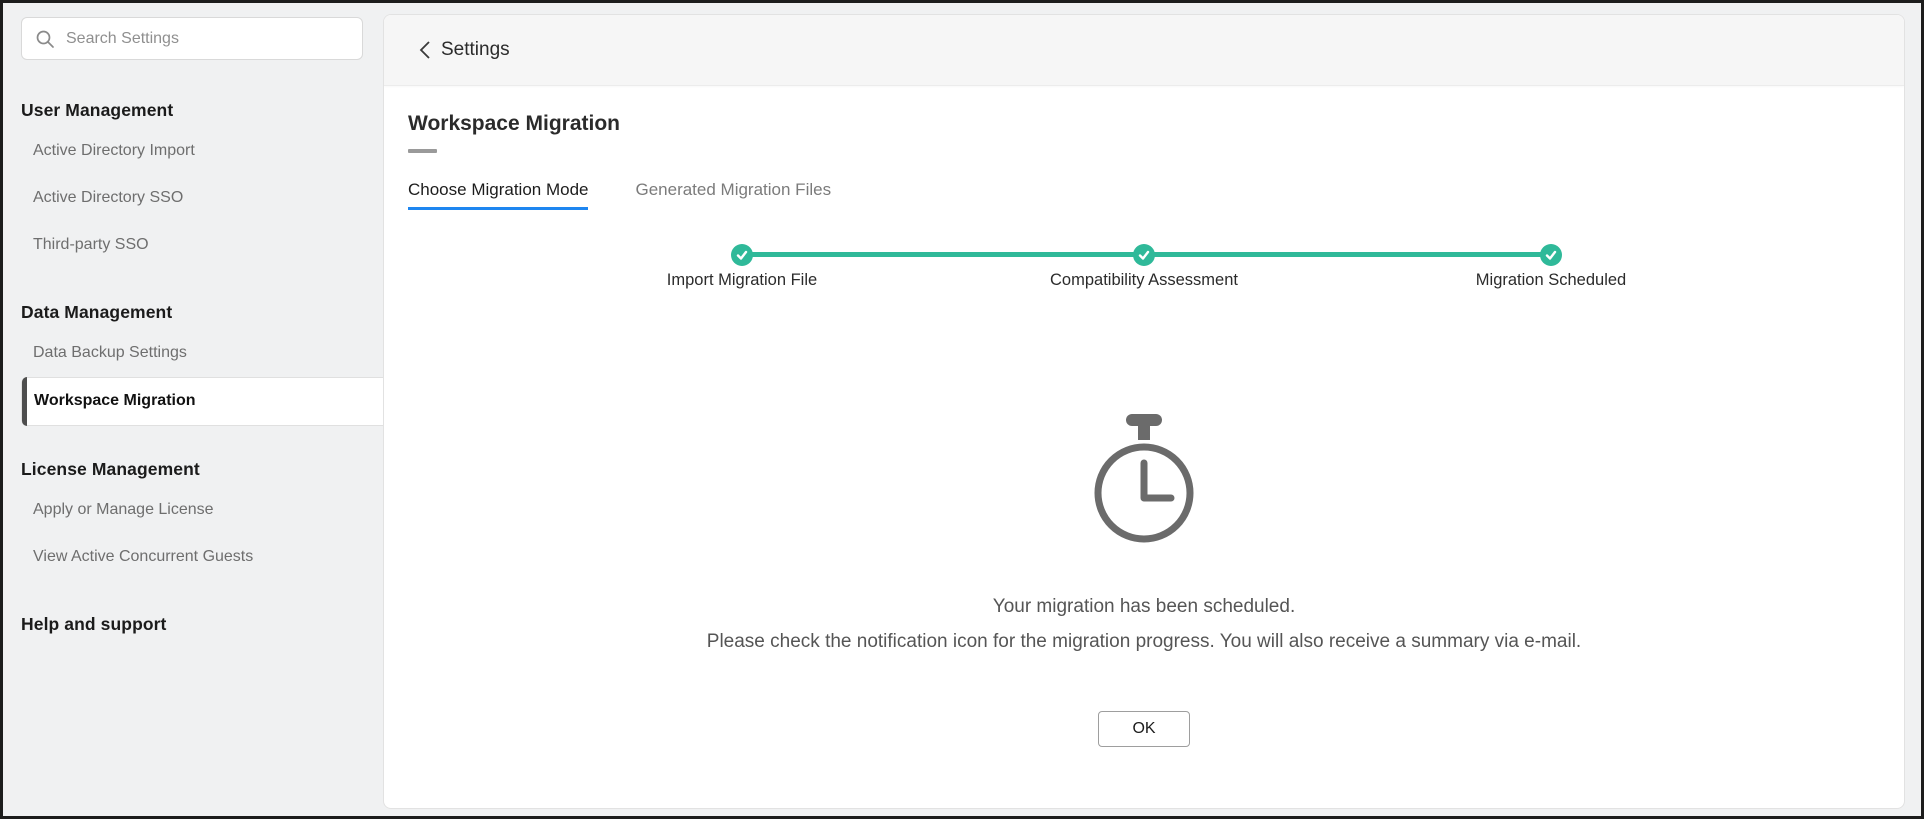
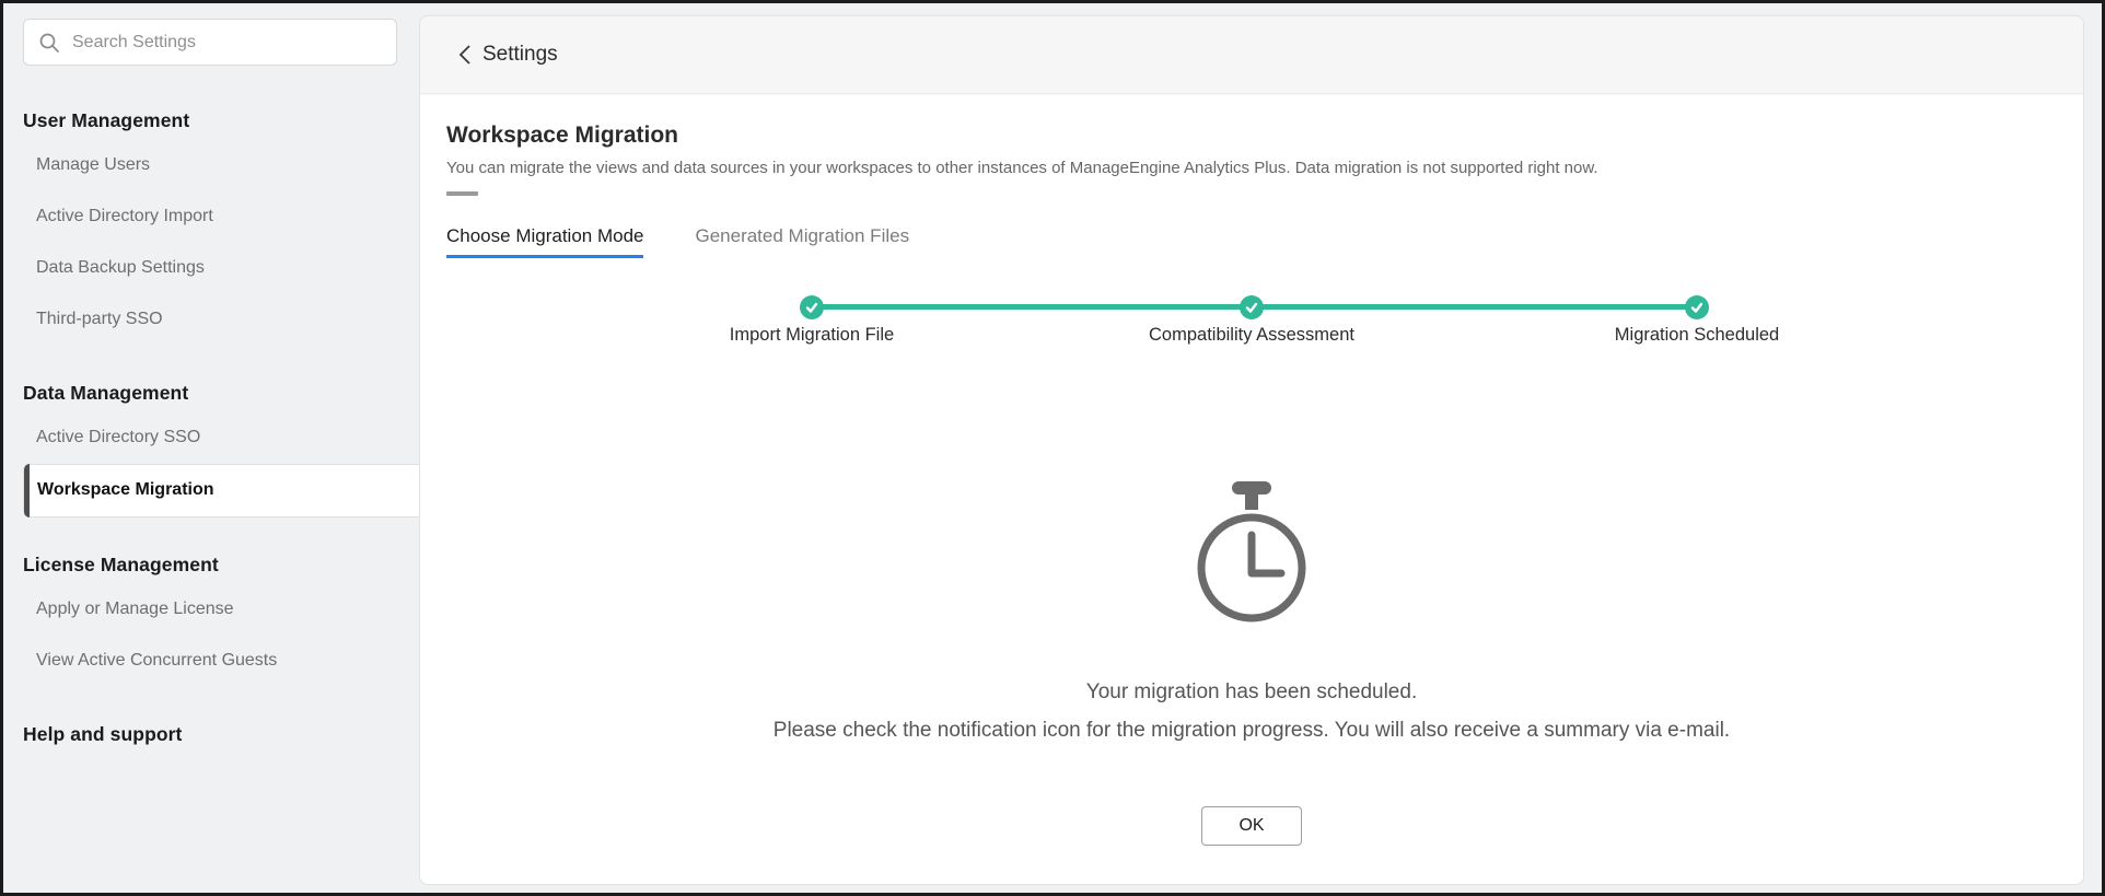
  Search Settings
  User Management
+ Manage Users
  Active Directory Import
- Active Directory SSO
+ Data Backup Settings
  Third-party SSO
  Data Management
- Data Backup Settings
+ Active Directory SSO
  Workspace Migration
  License Management
  Apply or Manage License
  View Active Concurrent Guests
  Help and support
  Settings
  Workspace Migration
+ You can migrate the views and data sources in your workspaces to other instances of ManageEngine Analytics Plus. Data migration is not supported right now.
  Choose Migration Mode
  Generated Migration Files
  Import Migration File
  Compatibility Assessment
  Migration Scheduled
  Your migration has been scheduled.
  Please check the notification icon for the migration progress. You will also receive a summary via e-mail.
  OK
